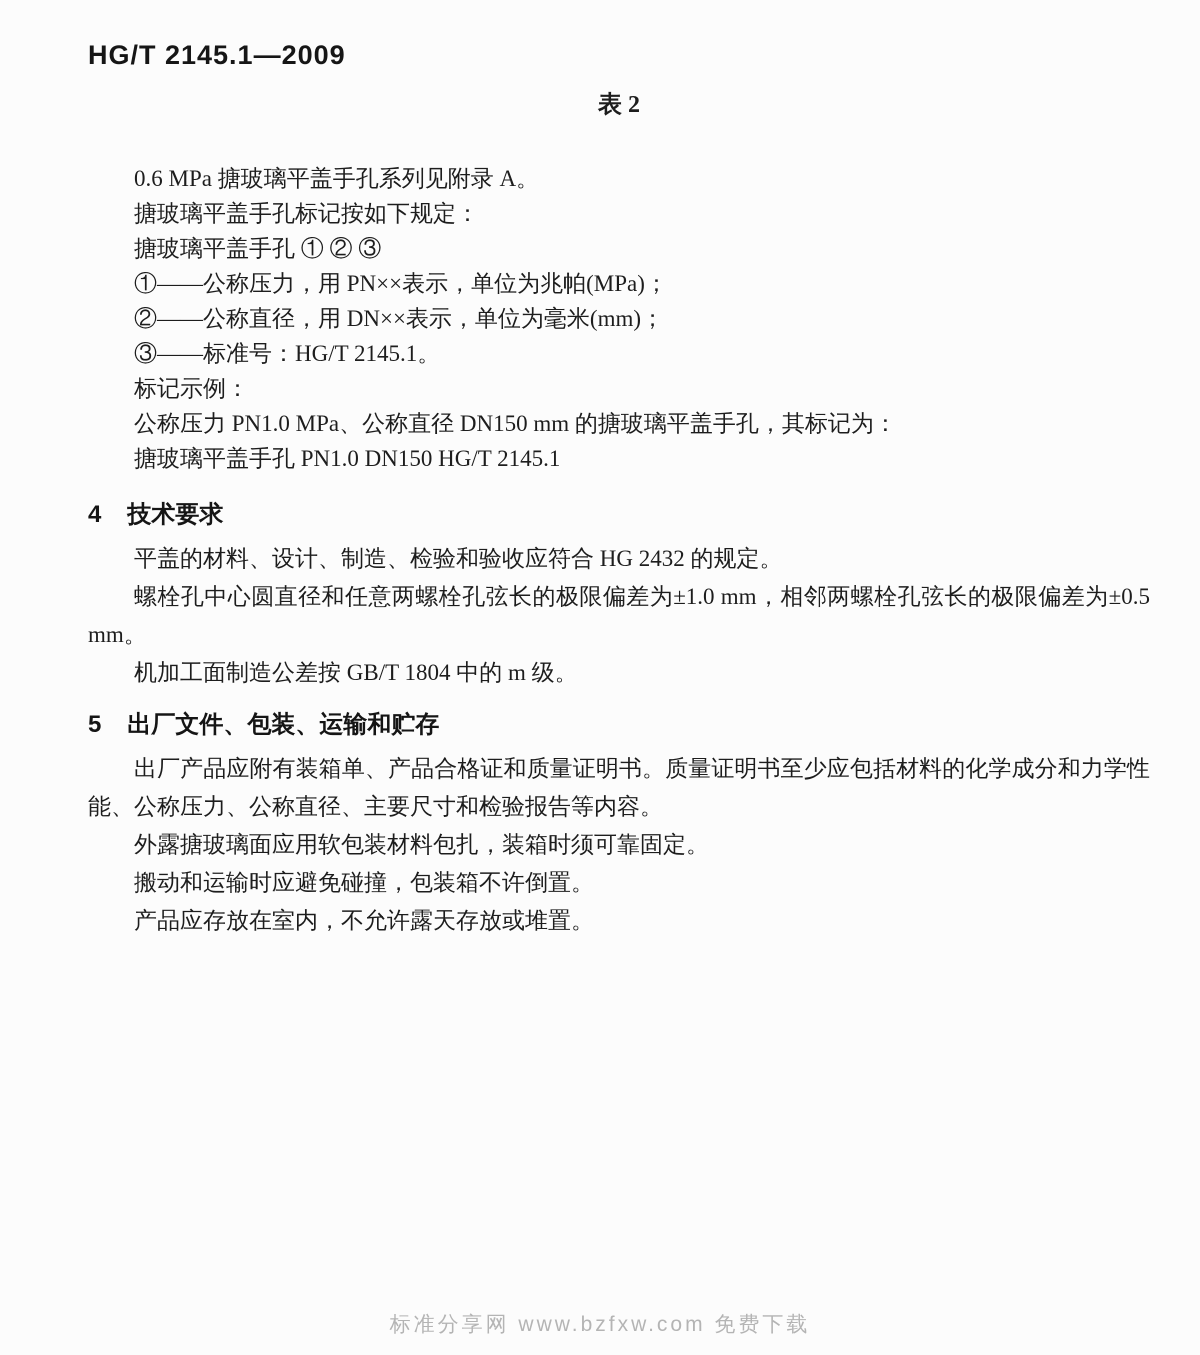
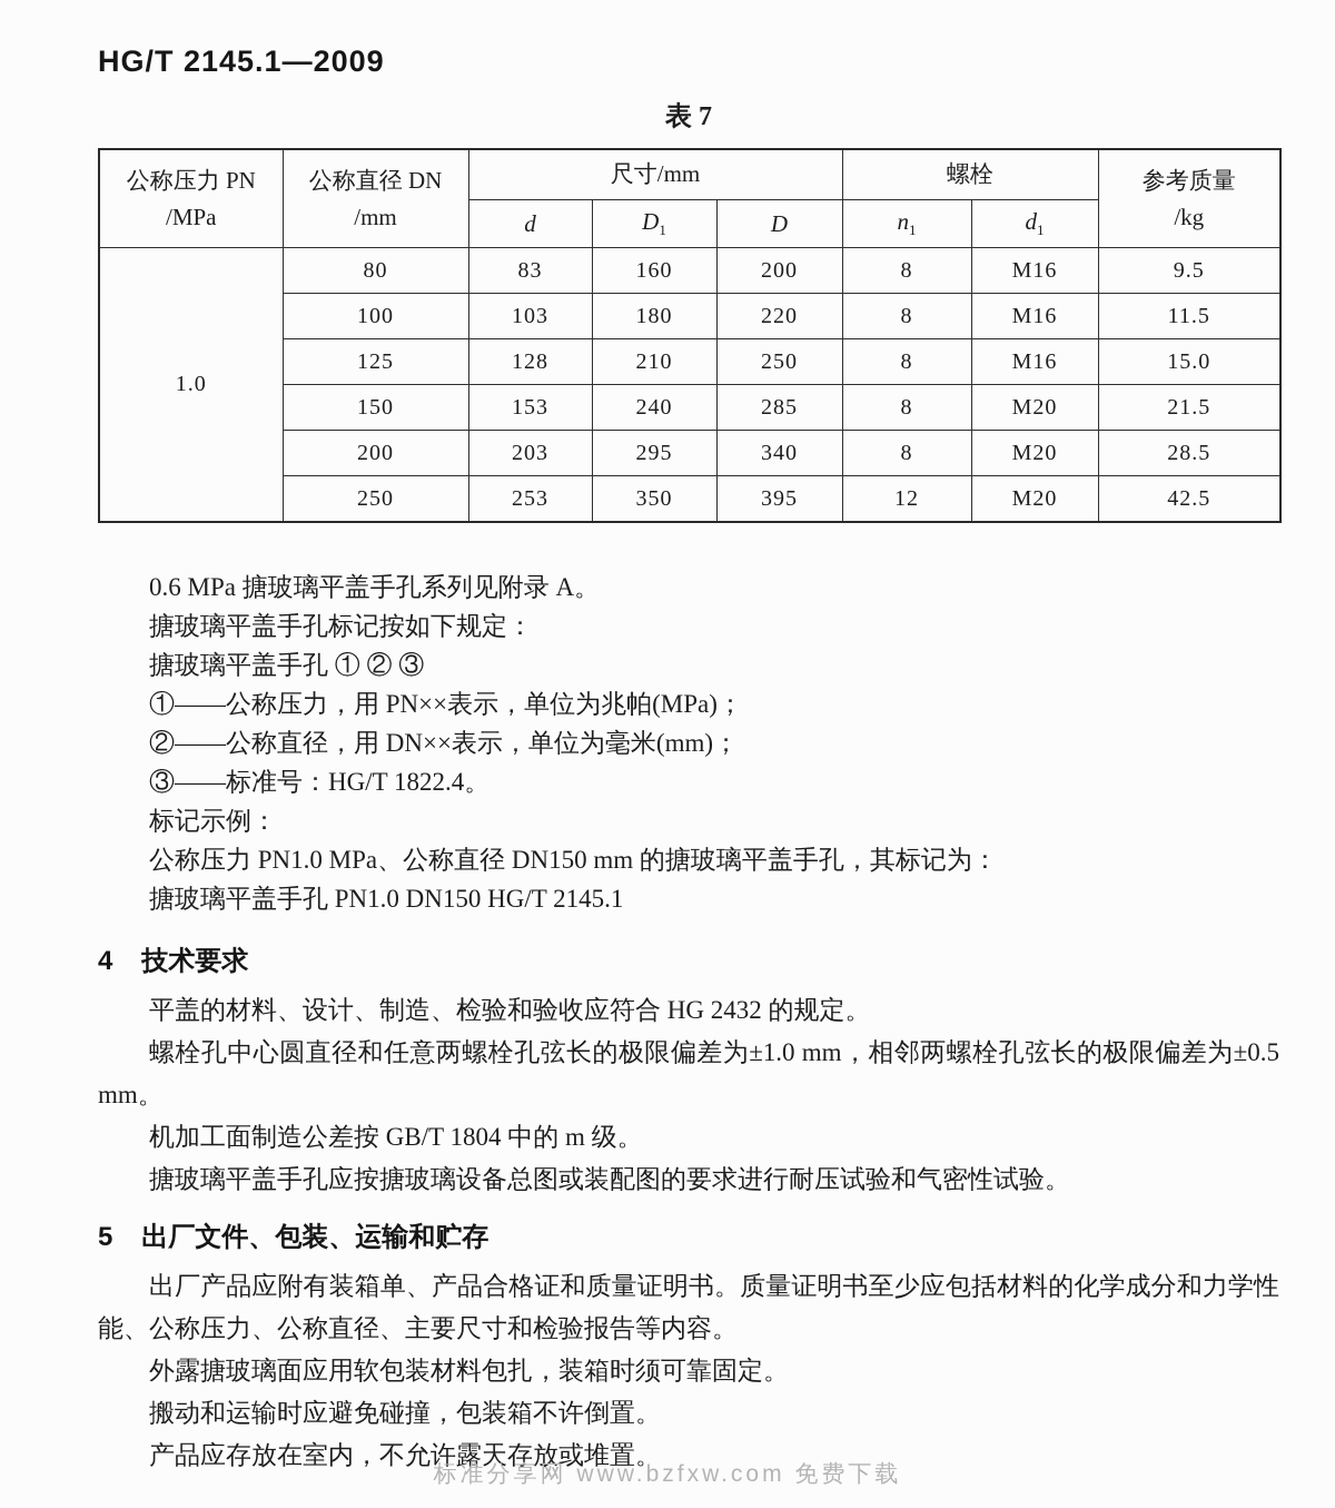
  HG/T 2145.1—2009
- 表 2
+ 表 7
+ 公称压力 PN /MPa	公称直径 DN /mm	尺寸/mm	螺栓	参考质量 /kg
+ d	D1	D	n1	d1
+ 1.0	80	83	160	200	8	M16	9.5
+ 100	103	180	220	8	M16	11.5
+ 125	128	210	250	8	M16	15.0
+ 150	153	240	285	8	M20	21.5
+ 200	203	295	340	8	M20	28.5
+ 250	253	350	395	12	M20	42.5
  0.6 MPa 搪玻璃平盖手孔系列见附录 A。
  搪玻璃平盖手孔标记按如下规定：
  搪玻璃平盖手孔 ① ② ③
  ①——公称压力，用 PN××表示，单位为兆帕(MPa)；
  ②——公称直径，用 DN××表示，单位为毫米(mm)；
- ③——标准号：HG/T 2145.1。
+ ③——标准号：HG/T 1822.4。
  标记示例：
  公称压力 PN1.0 MPa、公称直径 DN150 mm 的搪玻璃平盖手孔，其标记为：
  搪玻璃平盖手孔 PN1.0 DN150 HG/T 2145.1
  4 技术要求
  平盖的材料、设计、制造、检验和验收应符合 HG 2432 的规定。
  螺栓孔中心圆直径和任意两螺栓孔弦长的极限偏差为±1.0 mm，相邻两螺栓孔弦长的极限偏差为±0.5 mm。
  机加工面制造公差按 GB/T 1804 中的 m 级。
+ 搪玻璃平盖手孔应按搪玻璃设备总图或装配图的要求进行耐压试验和气密性试验。
  5 出厂文件、包装、运输和贮存
  出厂产品应附有装箱单、产品合格证和质量证明书。质量证明书至少应包括材料的化学成分和力学性能、公称压力、公称直径、主要尺寸和检验报告等内容。
  外露搪玻璃面应用软包装材料包扎，装箱时须可靠固定。
  搬动和运输时应避免碰撞，包装箱不许倒置。
  产品应存放在室内，不允许露天存放或堆置。
  标准分享网 www.bzfxw.com 免费下载
